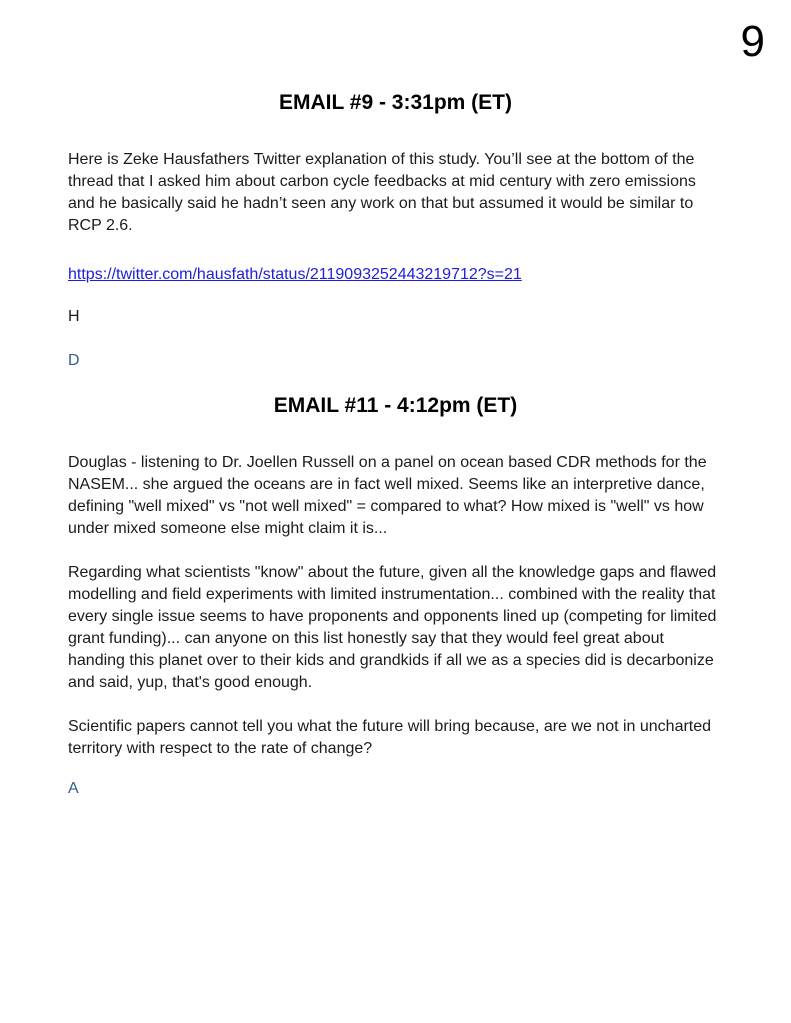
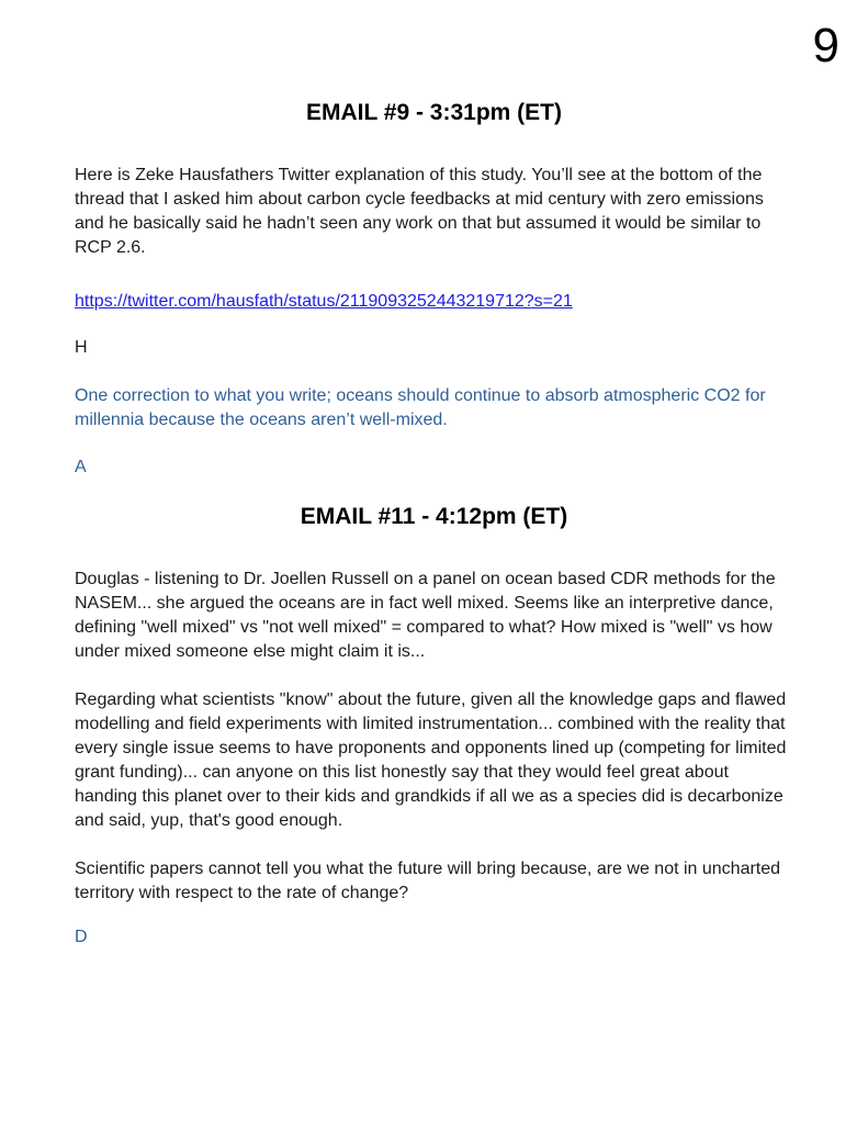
  9
  EMAIL #9 - 3:31pm (ET)
  Here is Zeke Hausfathers Twitter explanation of this study. You’ll see at the bottom of the thread that I asked him about carbon cycle feedbacks at mid century with zero emissions and he basically said he hadn’t seen any work on that but assumed it would be similar to RCP 2.6.
  https://twitter.com/hausfath/status/2119093252443219712?s=21
  H
+ One correction to what you write; oceans should continue to absorb atmospheric CO2 for millennia because the oceans aren’t well-mixed.
- D
+ A
  EMAIL #11 - 4:12pm (ET)
  Douglas - listening to Dr. Joellen Russell on a panel on ocean based CDR methods for the NASEM... she argued the oceans are in fact well mixed. Seems like an interpretive dance, defining "well mixed" vs "not well mixed" = compared to what? How mixed is "well" vs how under mixed someone else might claim it is...
  Regarding what scientists "know" about the future, given all the knowledge gaps and flawed modelling and field experiments with limited instrumentation... combined with the reality that every single issue seems to have proponents and opponents lined up (competing for limited grant funding)... can anyone on this list honestly say that they would feel great about handing this planet over to their kids and grandkids if all we as a species did is decarbonize and said, yup, that's good enough.
  Scientific papers cannot tell you what the future will bring because, are we not in uncharted territory with respect to the rate of change?
- A
+ D
